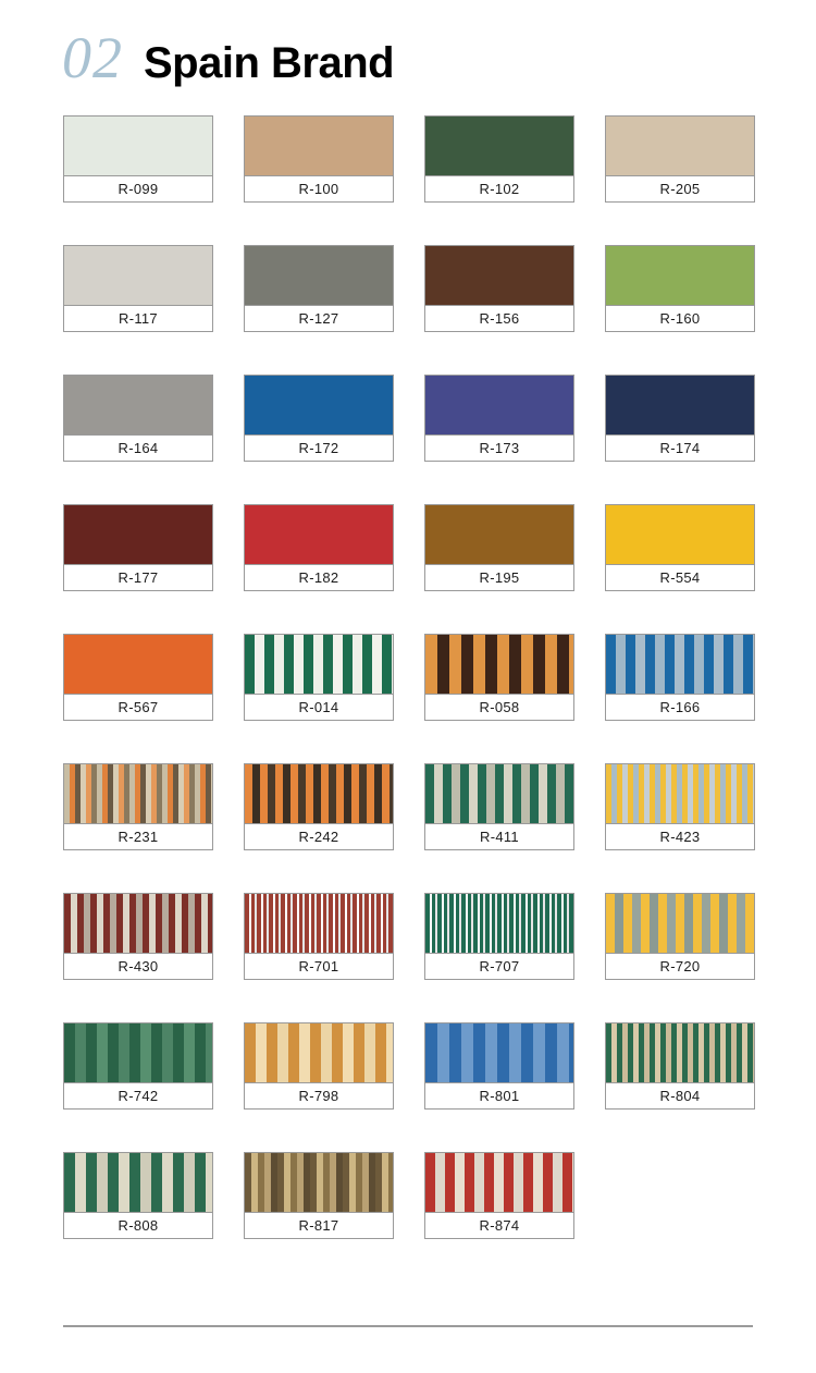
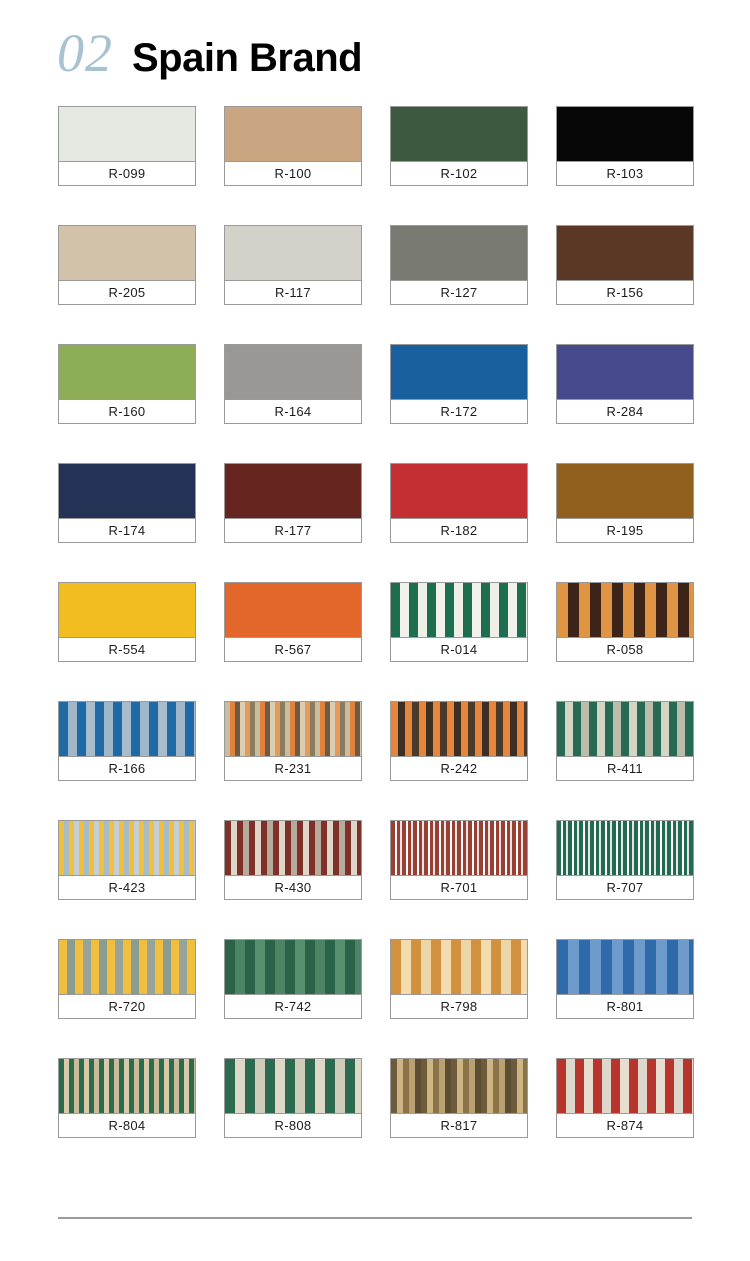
  02
  Spain Brand
  R-099
  R-100
  R-102
+ R-103
  R-205
  R-117
  R-127
  R-156
  R-160
  R-164
  R-172
- R-173
+ R-284
  R-174
  R-177
  R-182
  R-195
  R-554
  R-567
  R-014
  R-058
  R-166
  R-231
  R-242
  R-411
  R-423
  R-430
  R-701
  R-707
  R-720
  R-742
  R-798
  R-801
  R-804
  R-808
  R-817
  R-874
